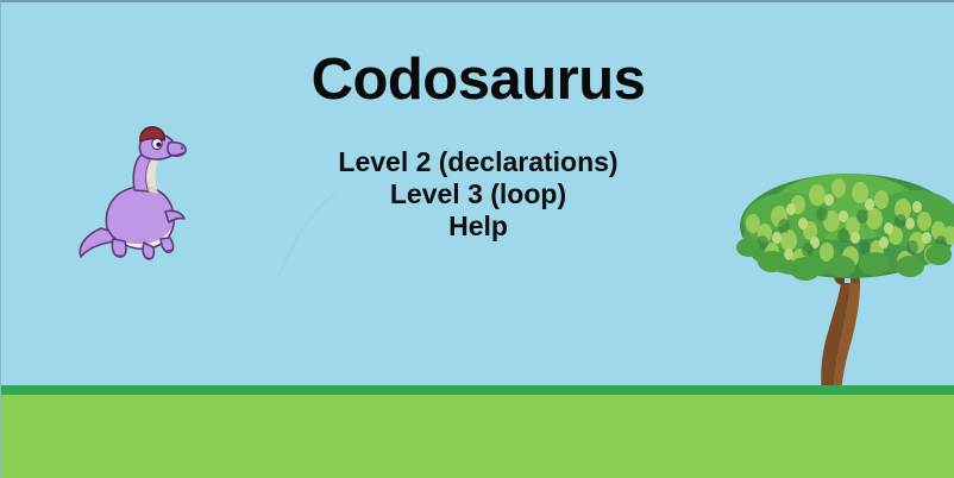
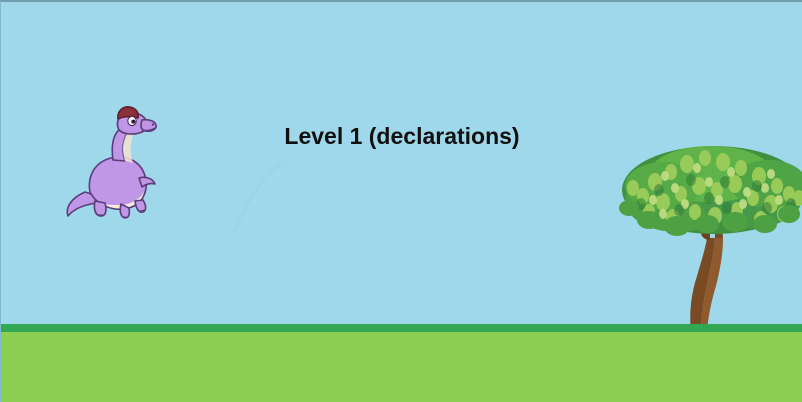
- Codosaurus
- Level 2 (declarations)
+ Level 1 (declarations)
- Level 3 (loop)
- Help
